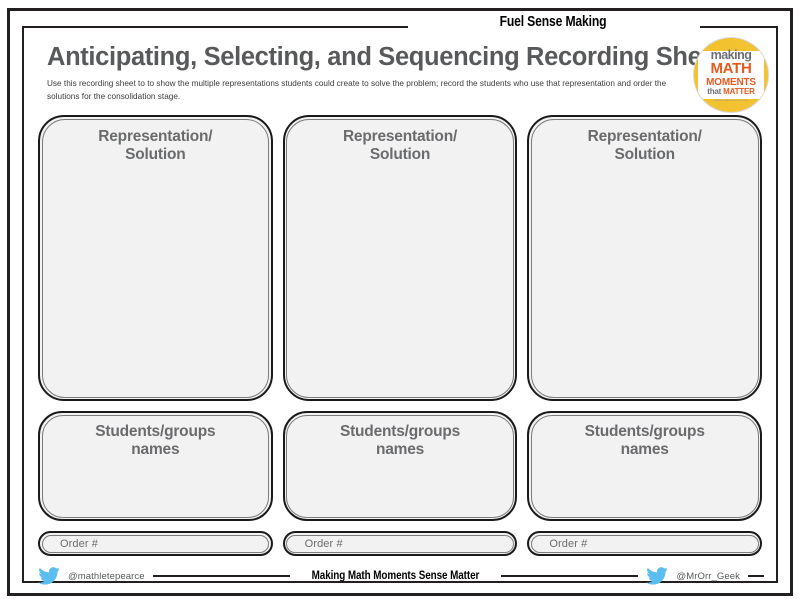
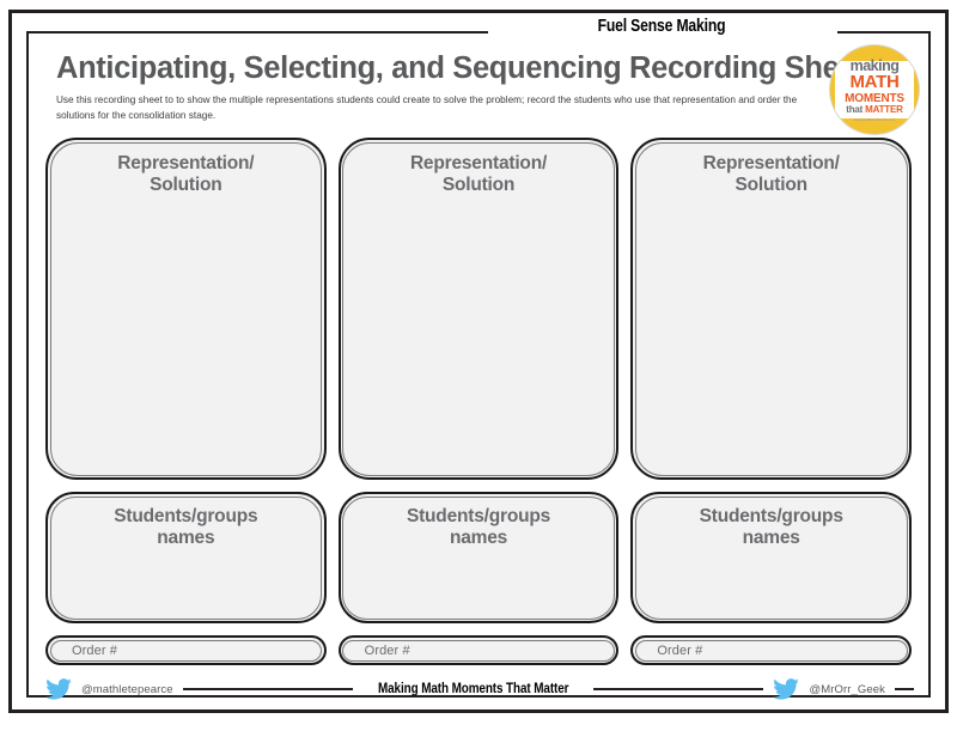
  Fuel Sense Making
  Anticipating, Selecting, and Sequencing Recording She
  Use this recording sheet to to show the multiple representations students could create to solve the problem; record the students who use that representation and order the solutions for the consolidation stage.
  making
  MATH
  MOMENTS
  that MATTER
  Representation/
  Solution
  Students/groups
  names
  Order #
  Representation/
  Solution
  Students/groups
  names
  Order #
  Representation/
  Solution
  Students/groups
  names
  Order #
  @mathletepearce
- Making Math Moments Sense Matter
+ Making Math Moments That Matter
  @MrOrr_Geek
